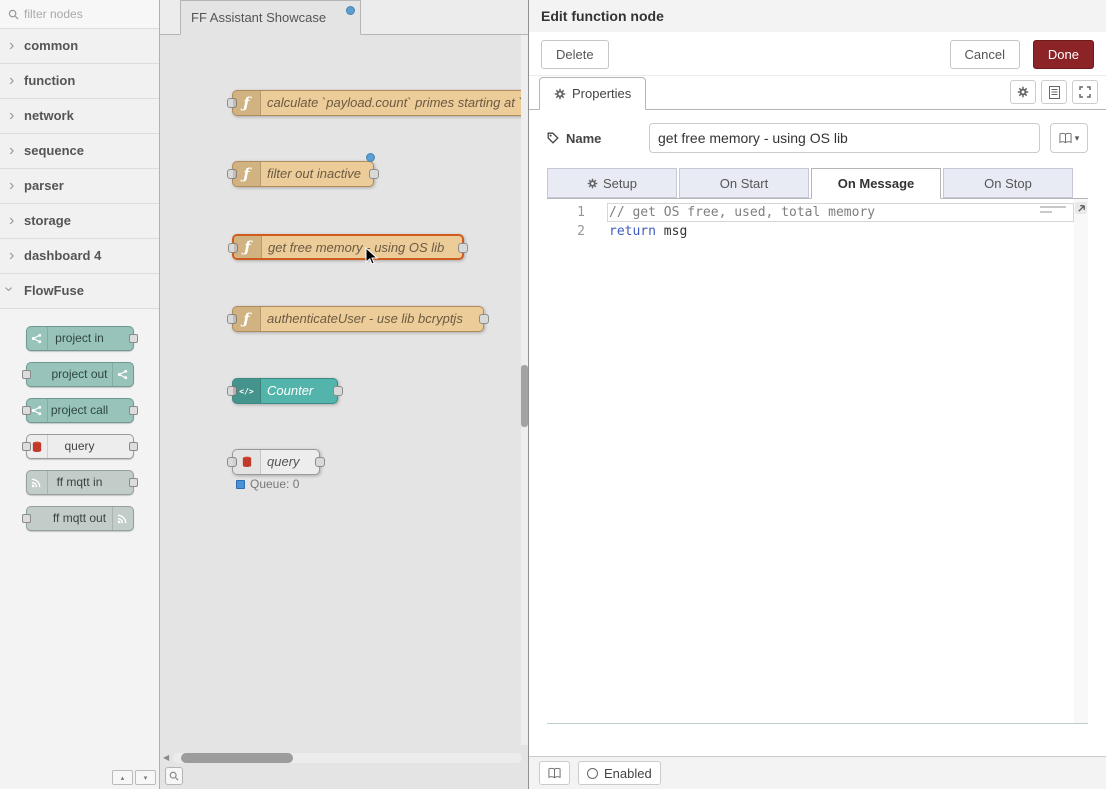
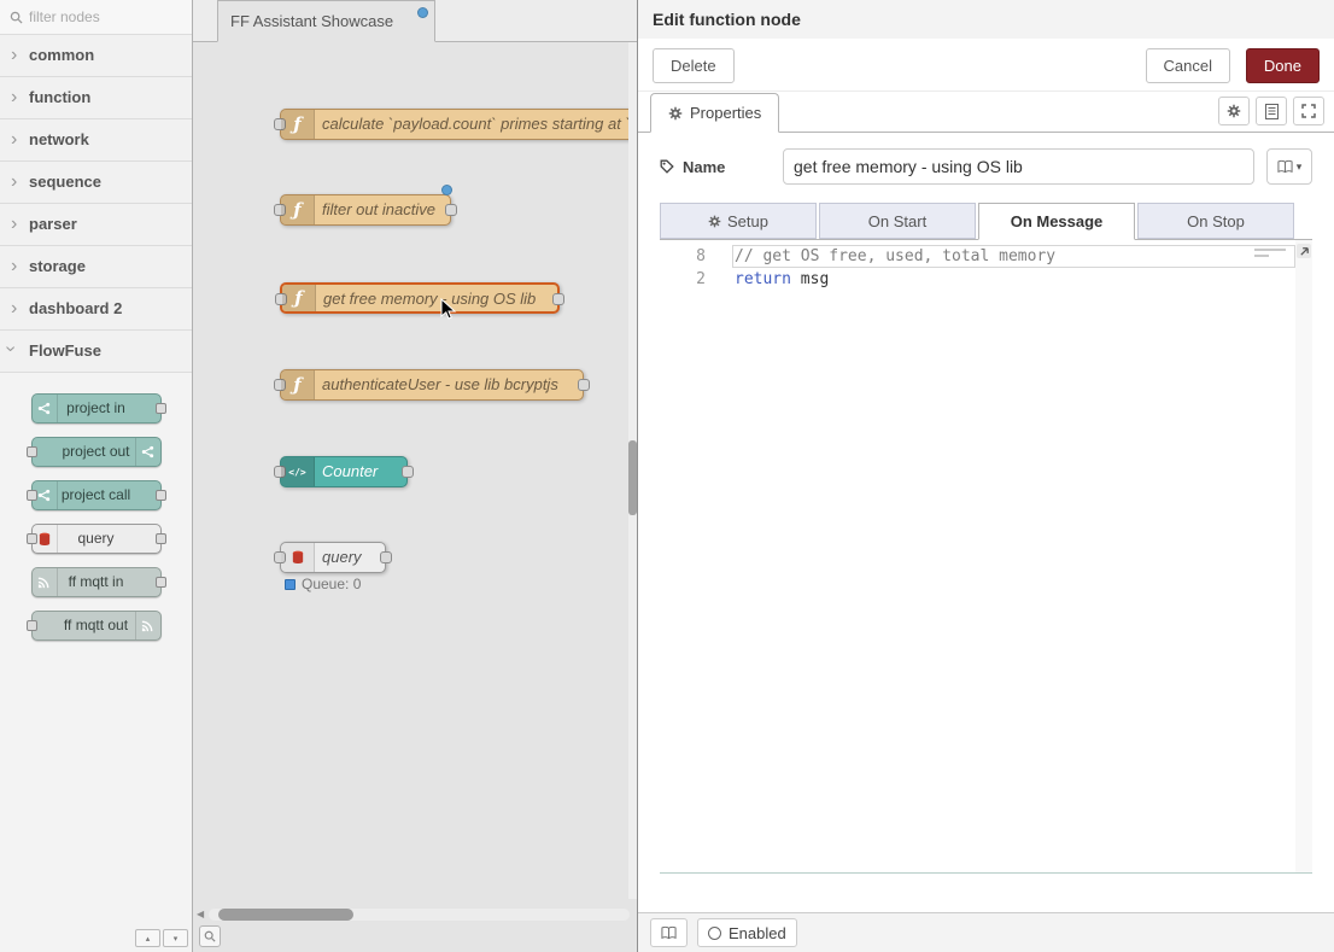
  filter nodes
  ›
  common
  ›
  function
  ›
  network
  ›
  sequence
  ›
  parser
  ›
  storage
  ›
- dashboard 4
+ dashboard 2
  FlowFuse
  project in
  project out
  project call
  query
  ff mqtt in
  ff mqtt out
  FF Assistant Showcase
  ƒ
  calculate `payload.count` primes starting at
  ƒ
  filter out inactive
  ƒ
  get free memory - using OS lib
  ƒ
  authenticateUser - use lib bcryptjs
  </>
  Counter
  query
  Queue: 0
  ◀
  Edit function node
  Delete
  Cancel
  Done
  Properties
  Name
  get free memory - using OS lib
  ▾
  Setup
  On Start
  On Message
  On Stop
- 1
+ 8
  // get OS free, used, total memory
  2
  return msg
  Enabled
